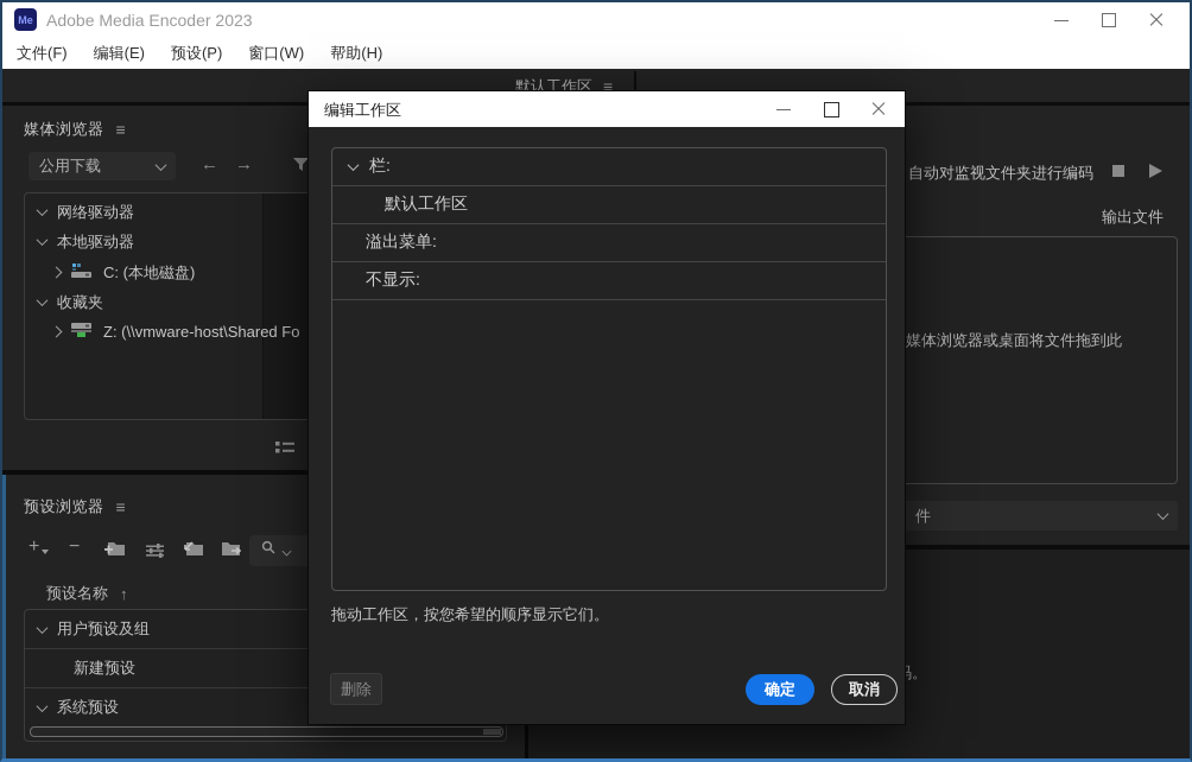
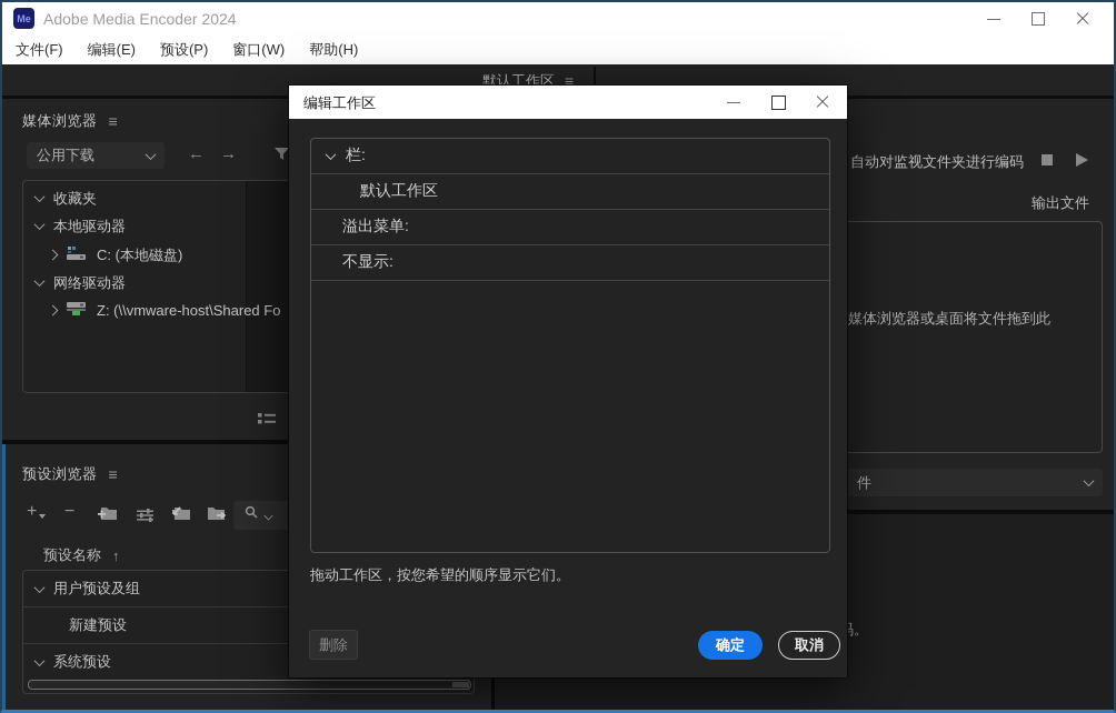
  Me
- Adobe Media Encoder 2023
+ Adobe Media Encoder 2024
  文件(F)
  编辑(E)
  预设(P)
  窗口(W)
  帮助(H)
  默认工作区
  ≡
  媒体浏览器
  ≡
  公用下载
  ←
  →
- 网络驱动器
+ 收藏夹
  本地驱动器
  C: (本地磁盘)
- 收藏夹
+ 网络驱动器
  Z: (\\vmware-host\Shared Fo
  预设浏览器
  ≡
  +
  −
  预设名称
  ↑
  用户预设及组
  新建预设
  系统预设
  自动对监视文件夹进行编码
  输出文件
  媒体浏览器或桌面将文件拖到此
  件
  编辑工作区
  栏:
  默认工作区
  溢出菜单:
  不显示:
  拖动工作区，按您希望的顺序显示它们。
  删除
  确定
  取消
